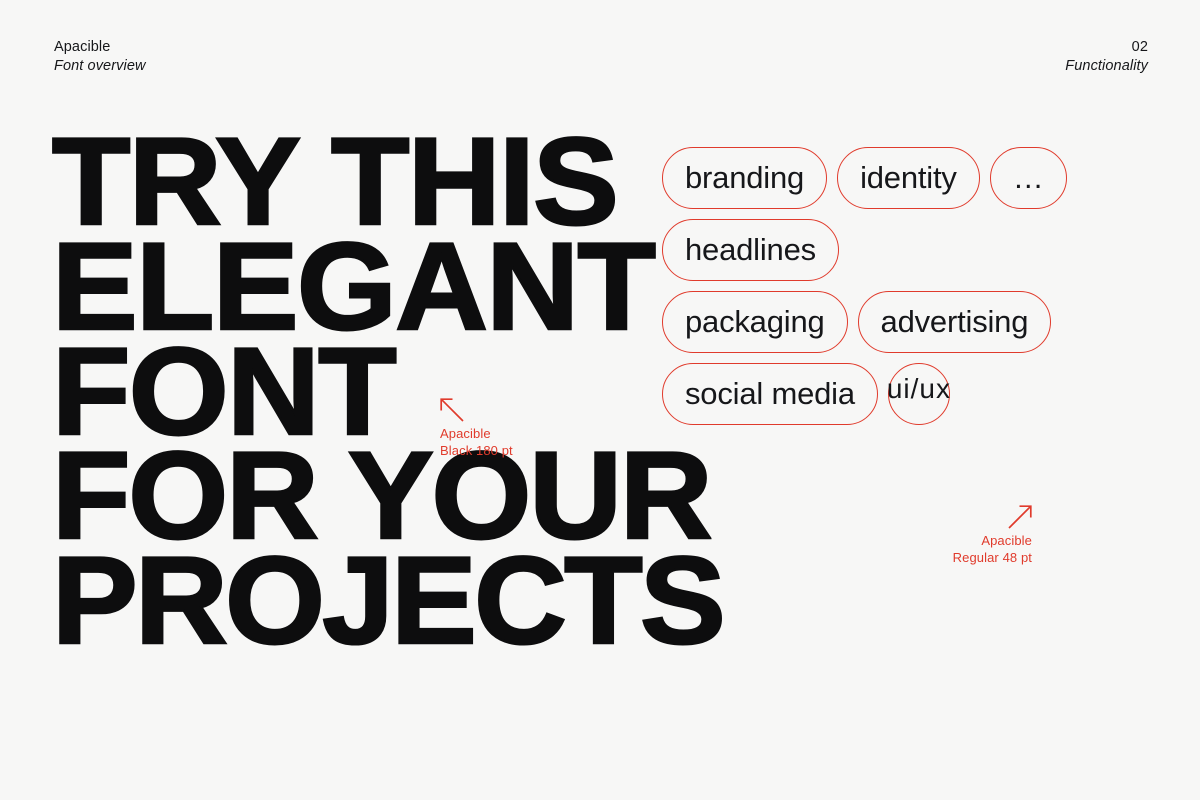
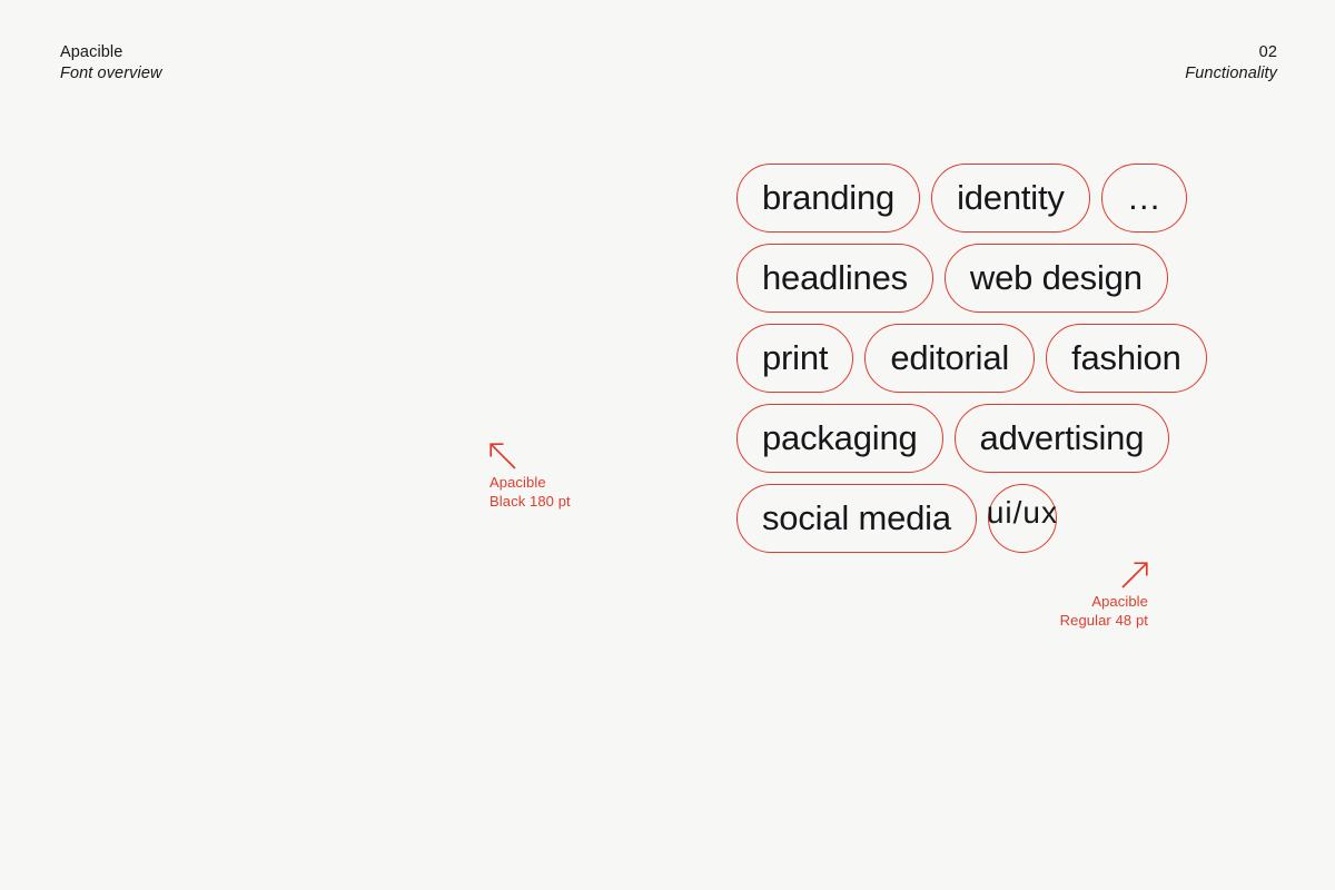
  Apacible
  Font overview
  02
  Functionality
- TRY THIS
- ELEGANT
- FONT
- FOR YOUR
- PROJECTS
  branding
  identity
  …
  headlines
+ web design
+ print
+ editorial
+ fashion
  packaging
  advertising
  social media
  ui/ux
  Apacible
  Black 180 pt
  Apacible
  Regular 48 pt
